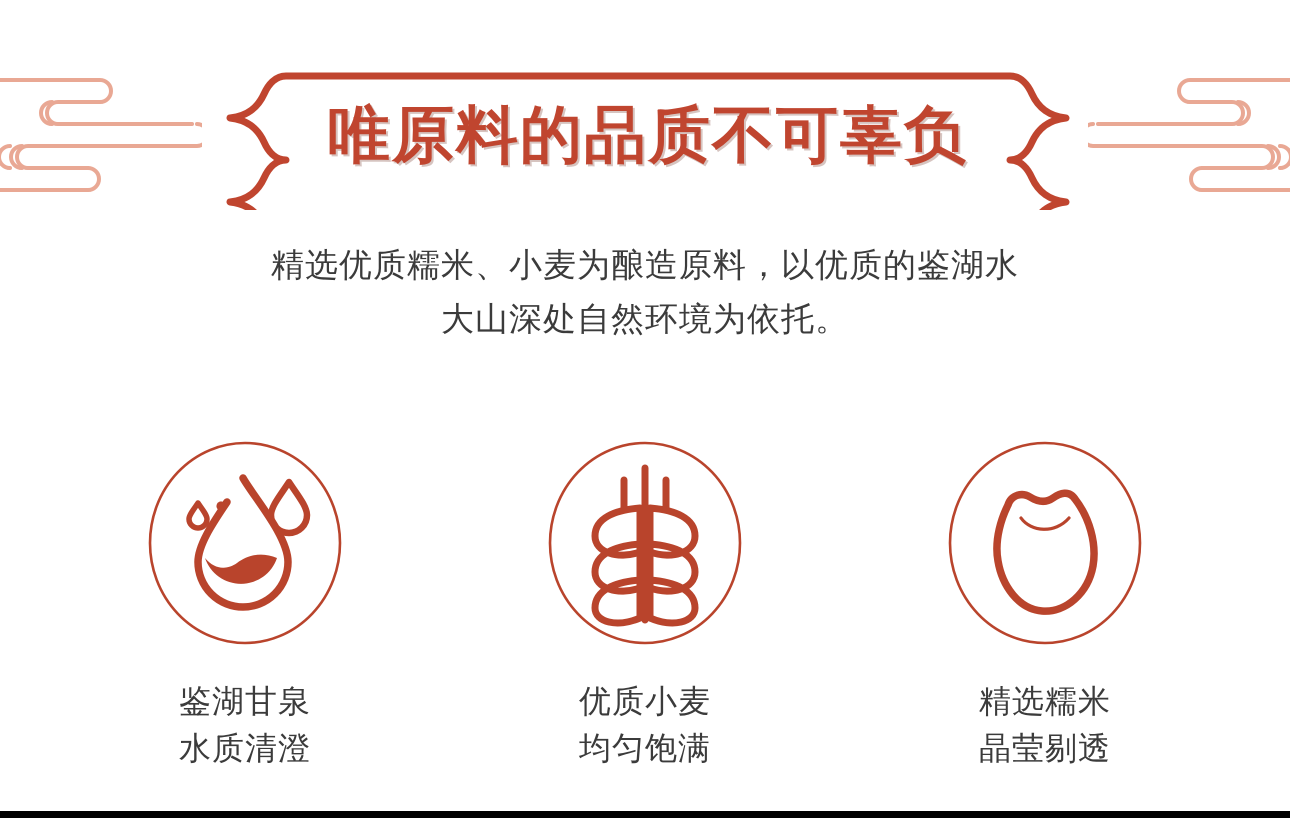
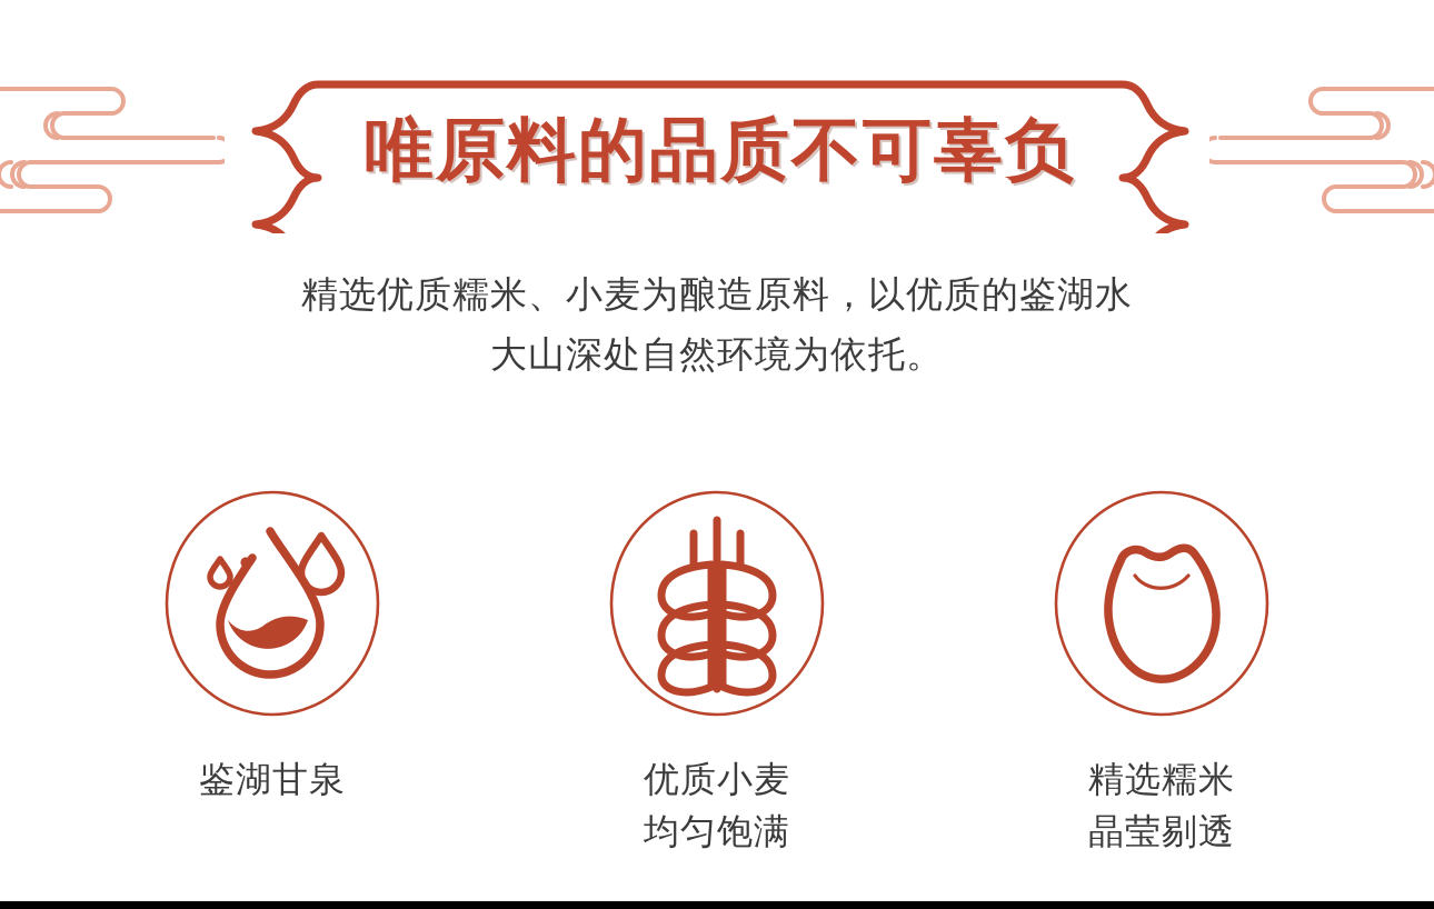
  唯原料的品质不可辜负
  精选优质糯米、小麦为酿造原料，以优质的鉴湖水
  大山深处自然环境为依托。
  鉴湖甘泉
- 水质清澄
  优质小麦
  均匀饱满
  精选糯米
  晶莹剔透
